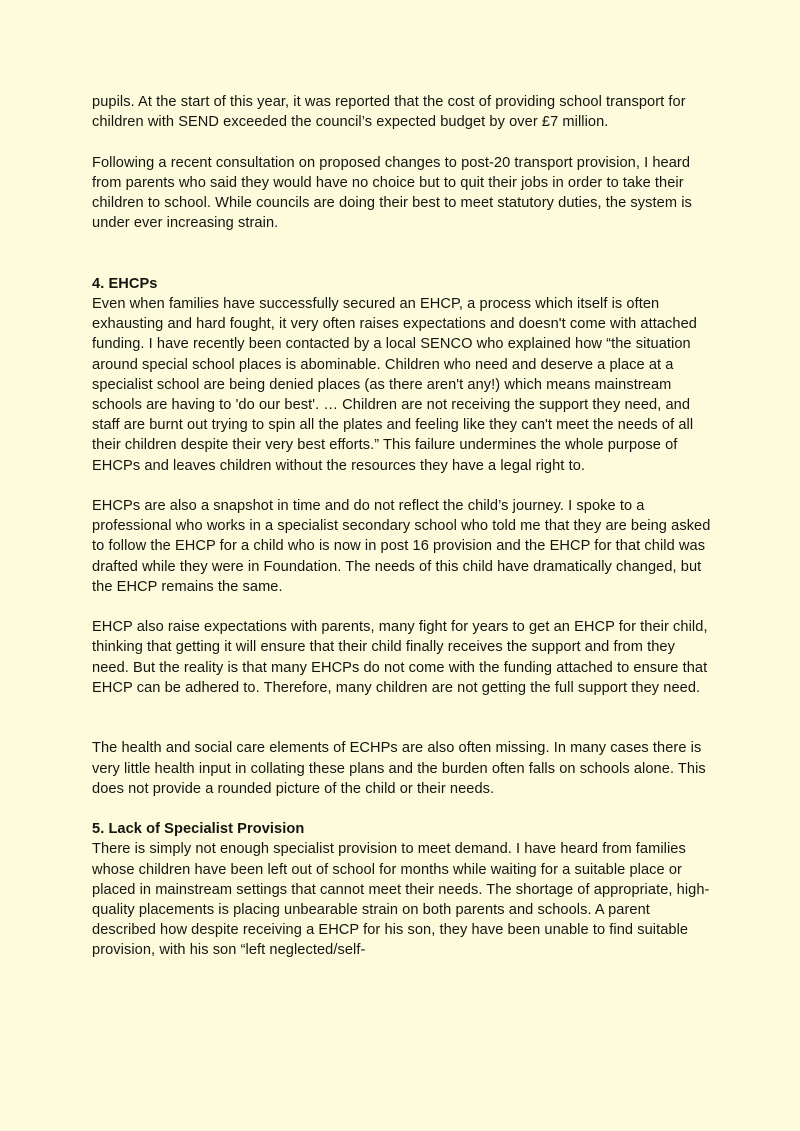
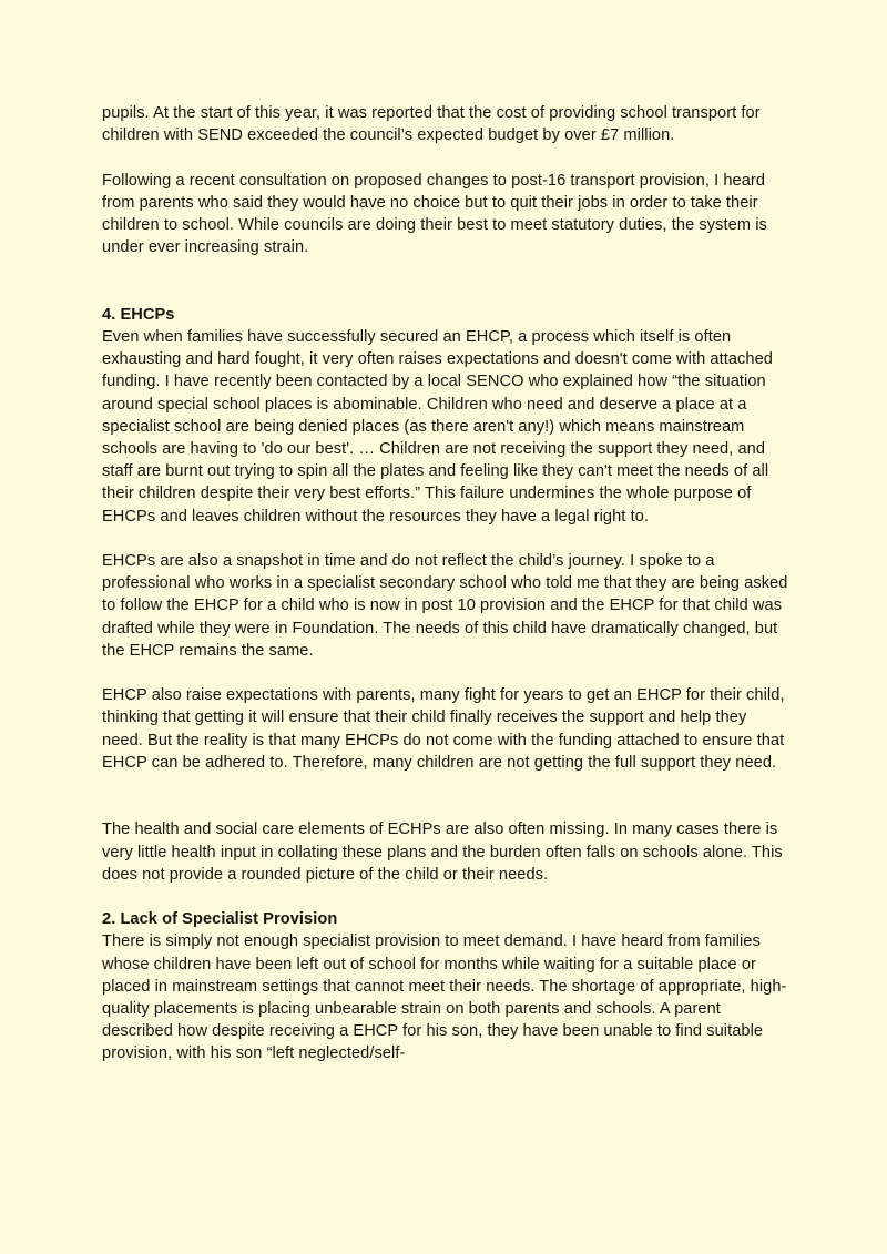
  pupils. At the start of this year, it was reported that the cost of providing school transport for children with SEND exceeded the council’s expected budget by over £7 million.
- Following a recent consultation on proposed changes to post-20 transport provision, I heard from parents who said they would have no choice but to quit their jobs in order to take their children to school. While councils are doing their best to meet statutory duties, the system is under ever increasing strain.
+ Following a recent consultation on proposed changes to post-16 transport provision, I heard from parents who said they would have no choice but to quit their jobs in order to take their children to school. While councils are doing their best to meet statutory duties, the system is under ever increasing strain.
  4. EHCPs
  Even when families have successfully secured an EHCP, a process which itself is often exhausting and hard fought, it very often raises expectations and doesn't come with attached funding. I have recently been contacted by a local SENCO who explained how “the situation around special school places is abominable. Children who need and deserve a place at a specialist school are being denied places (as there aren't any!) which means mainstream schools are having to 'do our best'. … Children are not receiving the support they need, and staff are burnt out trying to spin all the plates and feeling like they can't meet the needs of all their children despite their very best efforts.” This failure undermines the whole purpose of EHCPs and leaves children without the resources they have a legal right to.
- EHCPs are also a snapshot in time and do not reflect the child’s journey. I spoke to a professional who works in a specialist secondary school who told me that they are being asked to follow the EHCP for a child who is now in post 16 provision and the EHCP for that child was drafted while they were in Foundation. The needs of this child have dramatically changed, but the EHCP remains the same.
+ EHCPs are also a snapshot in time and do not reflect the child’s journey. I spoke to a professional who works in a specialist secondary school who told me that they are being asked to follow the EHCP for a child who is now in post 10 provision and the EHCP for that child was drafted while they were in Foundation. The needs of this child have dramatically changed, but the EHCP remains the same.
- EHCP also raise expectations with parents, many fight for years to get an EHCP for their child, thinking that getting it will ensure that their child finally receives the support and from they need. But the reality is that many EHCPs do not come with the funding attached to ensure that EHCP can be adhered to. Therefore, many children are not getting the full support they need.
+ EHCP also raise expectations with parents, many fight for years to get an EHCP for their child, thinking that getting it will ensure that their child finally receives the support and help they need. But the reality is that many EHCPs do not come with the funding attached to ensure that EHCP can be adhered to. Therefore, many children are not getting the full support they need.
  The health and social care elements of ECHPs are also often missing. In many cases there is very little health input in collating these plans and the burden often falls on schools alone. This does not provide a rounded picture of the child or their needs.
- 5. Lack of Specialist Provision
+ 2. Lack of Specialist Provision
  There is simply not enough specialist provision to meet demand. I have heard from families whose children have been left out of school for months while waiting for a suitable place or placed in mainstream settings that cannot meet their needs. The shortage of appropriate, high-quality placements is placing unbearable strain on both parents and schools. A parent described how despite receiving a EHCP for his son, they have been unable to find suitable provision, with his son “left neglected/self-
